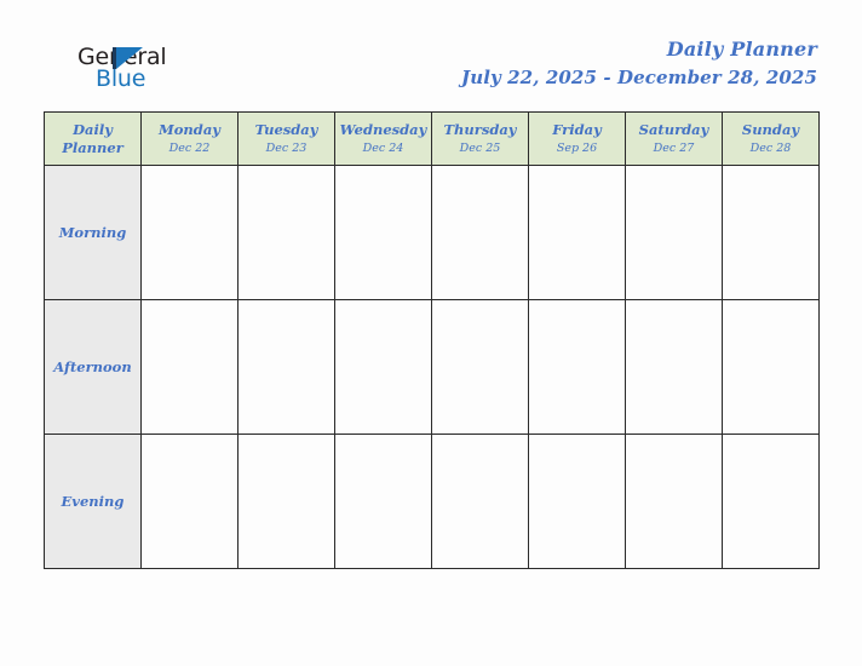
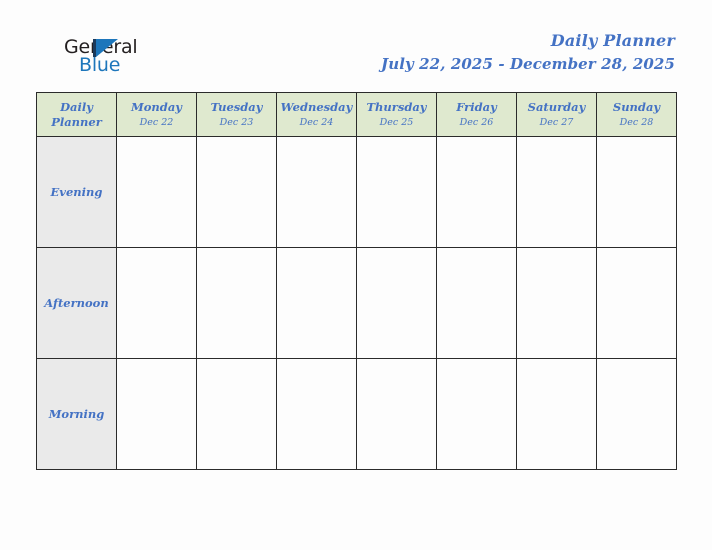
  Geeral
  Blue
  Daily Planner
  July 22, 2025 - December 28, 2025
- Daily Planner	Monday Dec 22	Tuesday Dec 23	Wednesday Dec 24	Thursday Dec 25	Friday Sep 26	Saturday Dec 27	Sunday Dec 28
+ Daily Planner	Monday Dec 22	Tuesday Dec 23	Wednesday Dec 24	Thursday Dec 25	Friday Dec 26	Saturday Dec 27	Sunday Dec 28
- Morning
+ Evening
  Afternoon
- Evening
+ Morning
